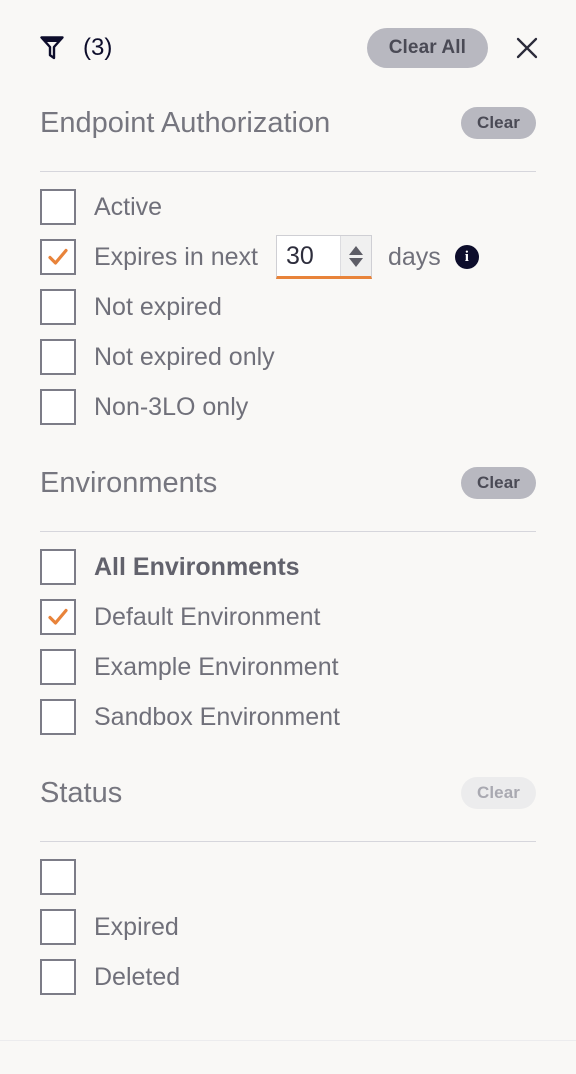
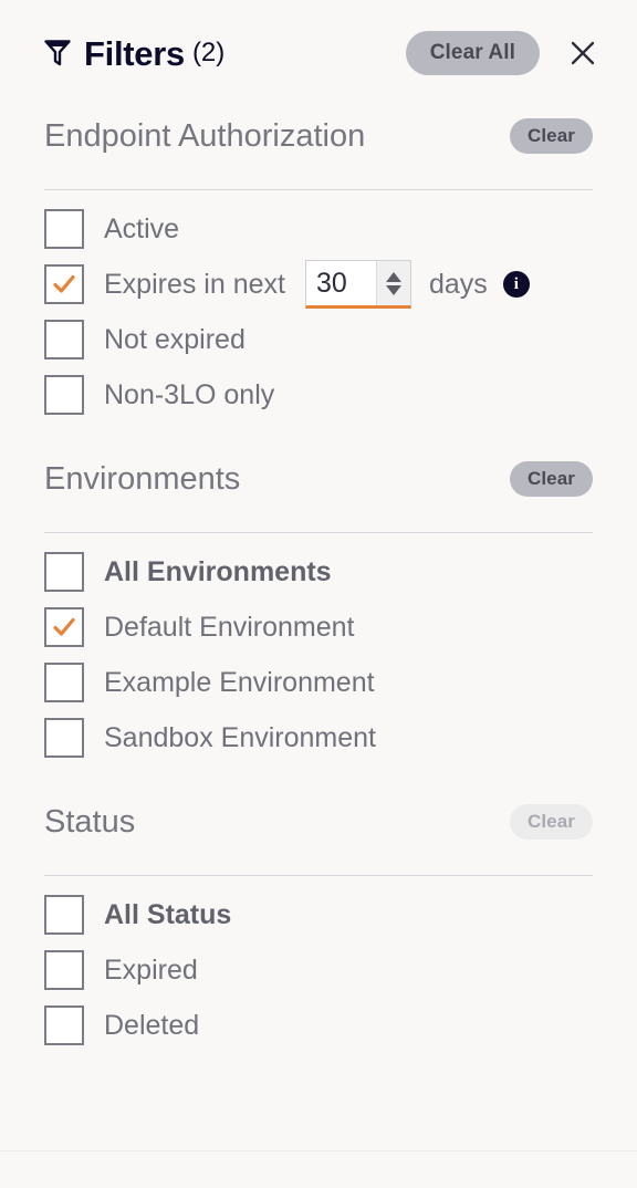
+ Filters
- (3)
+ (2)
  Clear All
  Endpoint Authorization
  Clear
  Active
  Expires in next
  30
  days
  i
  Not expired
- Not expired only
  Non-3LO only
  Environments
  Clear
  All Environments
  Default Environment
  Example Environment
  Sandbox Environment
  Status
  Clear
+ All Status
  Expired
  Deleted
